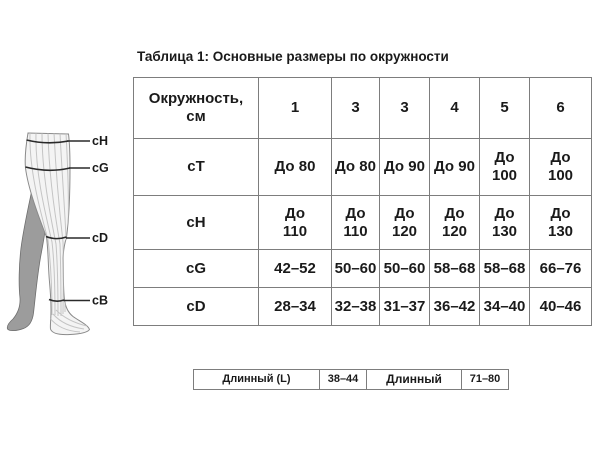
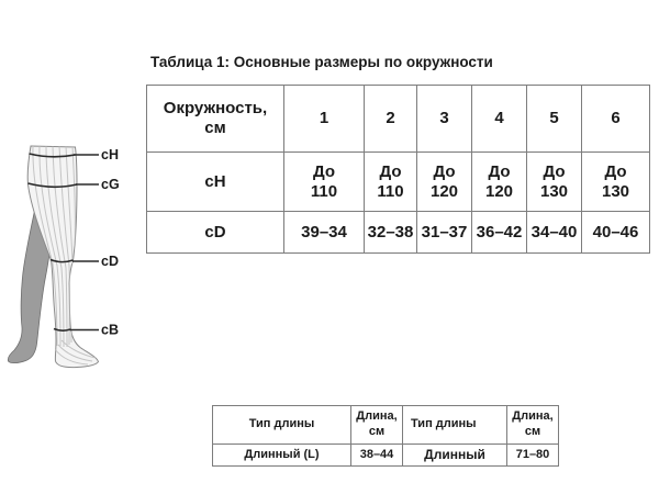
  Таблица 1: Основные размеры по окружности
  cH
  cG
  cD
  cB
- Окружность, см	1	3	3	4	5	6
+ Окружность, см	1	2	3	4	5	6
- cT	До 80	До 80	До 90	До 90	До 100	До 100
  cH	До 110	До 110	До 120	До 120	До 130	До 130
- cG	42–52	50–60	50–60	58–68	58–68	66–76
- cD	28–34	32–38	31–37	36–42	34–40	40–46
+ cD	39–34	32–38	31–37	36–42	34–40	40–46
+ Тип длины	Длина, см	Тип длины	Длина, см
  Длинный (L)	38–44	Длинный	71–80
